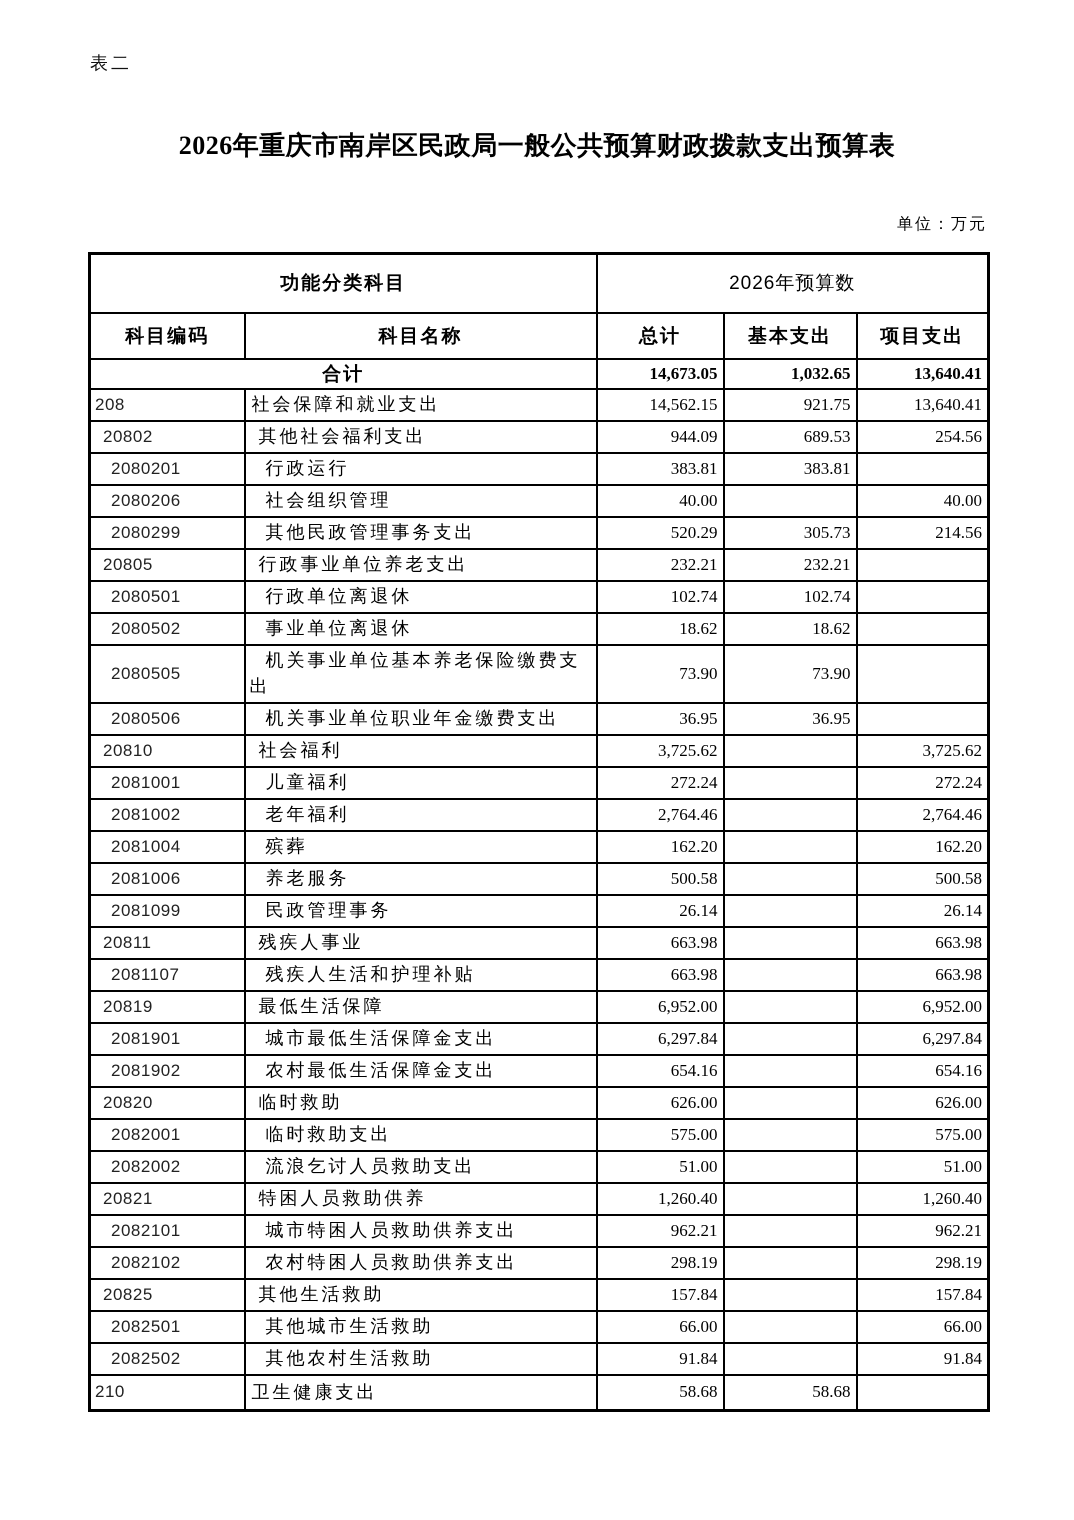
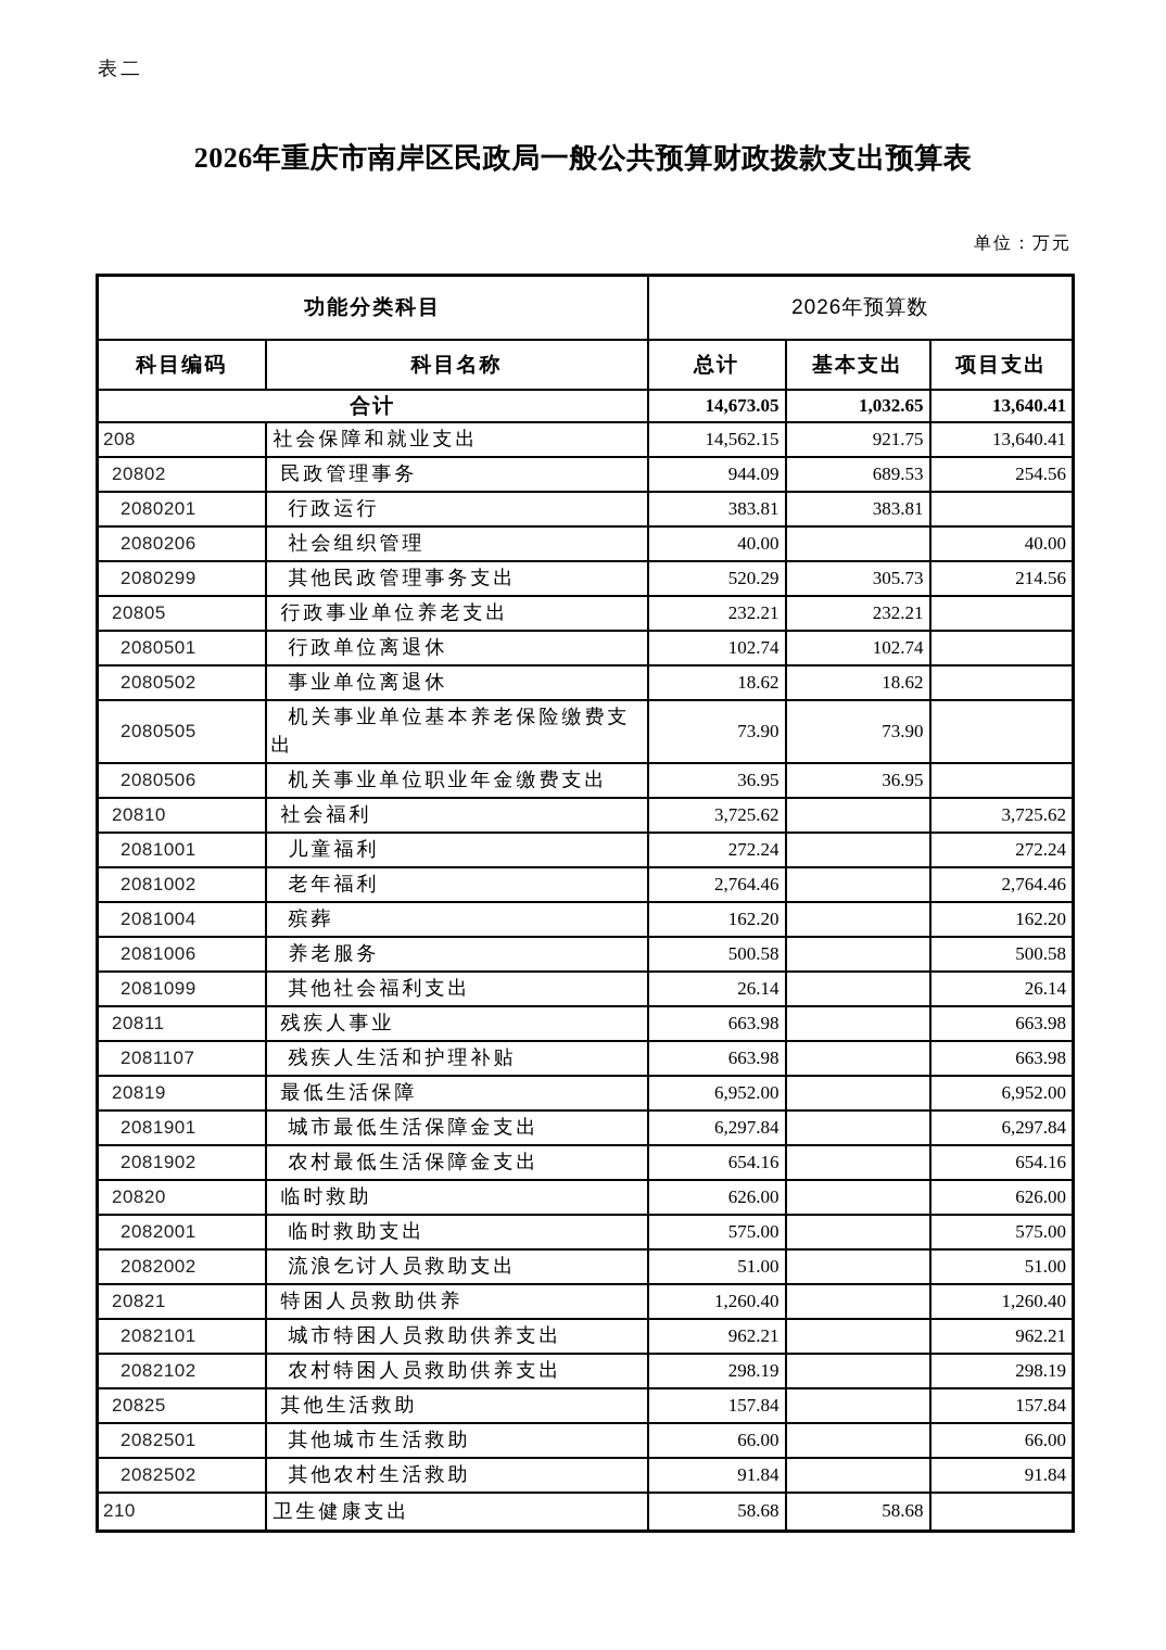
  表二
  2026年重庆市南岸区民政局一般公共预算财政拨款支出预算表
  单位：万元
  功能分类科目	2026年预算数
  科目编码	科目名称	总计	基本支出	项目支出
  合计	14,673.05	1,032.65	13,640.41
  208	社会保障和就业支出	14,562.15	921.75	13,640.41
- 20802	其他社会福利支出	944.09	689.53	254.56
+ 20802	民政管理事务	944.09	689.53	254.56
  2080201	行政运行	383.81	383.81
  2080206	社会组织管理	40.00		40.00
  2080299	其他民政管理事务支出	520.29	305.73	214.56
  20805	行政事业单位养老支出	232.21	232.21
  2080501	行政单位离退休	102.74	102.74
  2080502	事业单位离退休	18.62	18.62
  2080505	机关事业单位基本养老保险缴费支出	73.90	73.90
  2080506	机关事业单位职业年金缴费支出	36.95	36.95
  20810	社会福利	3,725.62		3,725.62
  2081001	儿童福利	272.24		272.24
  2081002	老年福利	2,764.46		2,764.46
  2081004	殡葬	162.20		162.20
  2081006	养老服务	500.58		500.58
- 2081099	民政管理事务	26.14		26.14
+ 2081099	其他社会福利支出	26.14		26.14
  20811	残疾人事业	663.98		663.98
  2081107	残疾人生活和护理补贴	663.98		663.98
  20819	最低生活保障	6,952.00		6,952.00
  2081901	城市最低生活保障金支出	6,297.84		6,297.84
  2081902	农村最低生活保障金支出	654.16		654.16
  20820	临时救助	626.00		626.00
  2082001	临时救助支出	575.00		575.00
  2082002	流浪乞讨人员救助支出	51.00		51.00
  20821	特困人员救助供养	1,260.40		1,260.40
  2082101	城市特困人员救助供养支出	962.21		962.21
  2082102	农村特困人员救助供养支出	298.19		298.19
  20825	其他生活救助	157.84		157.84
  2082501	其他城市生活救助	66.00		66.00
  2082502	其他农村生活救助	91.84		91.84
  210	卫生健康支出	58.68	58.68
